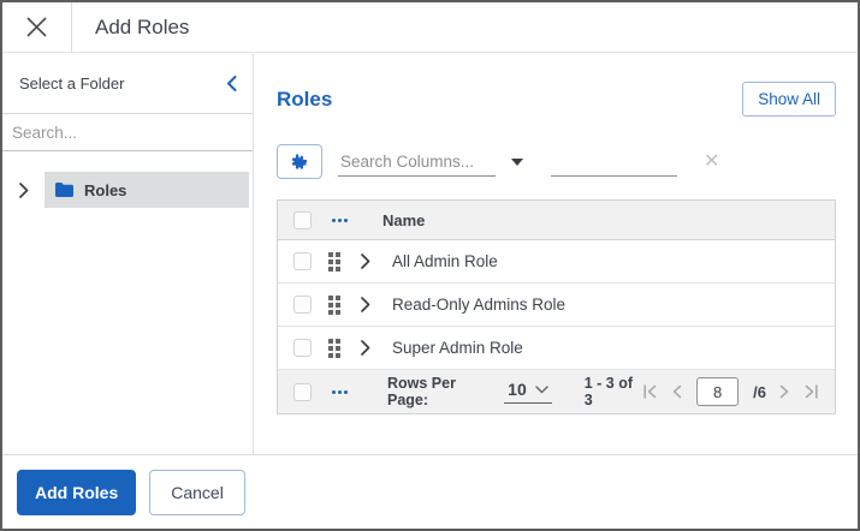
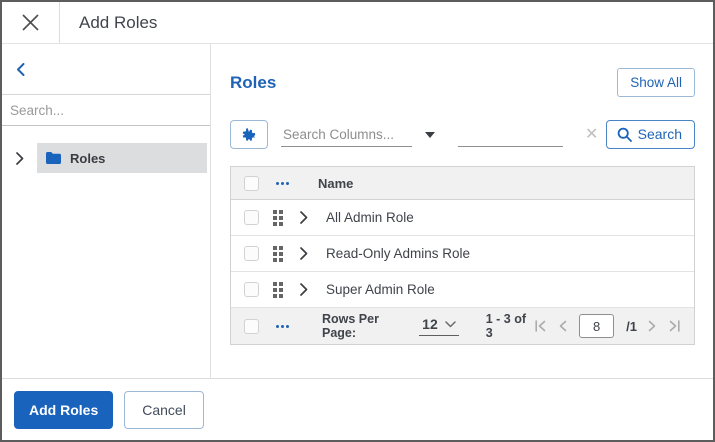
  Add Roles
- Select a Folder
  Search...
  Roles
  Roles
  Show All
  Search Columns...
  ✕
+ Search
  Name
  All Admin Role
  Read-Only Admins Role
  Super Admin Role
  Rows Per Page:
- 10
+ 12
  1 - 3 of 3
  8
- /6
+ /1
  Add Roles
  Cancel
